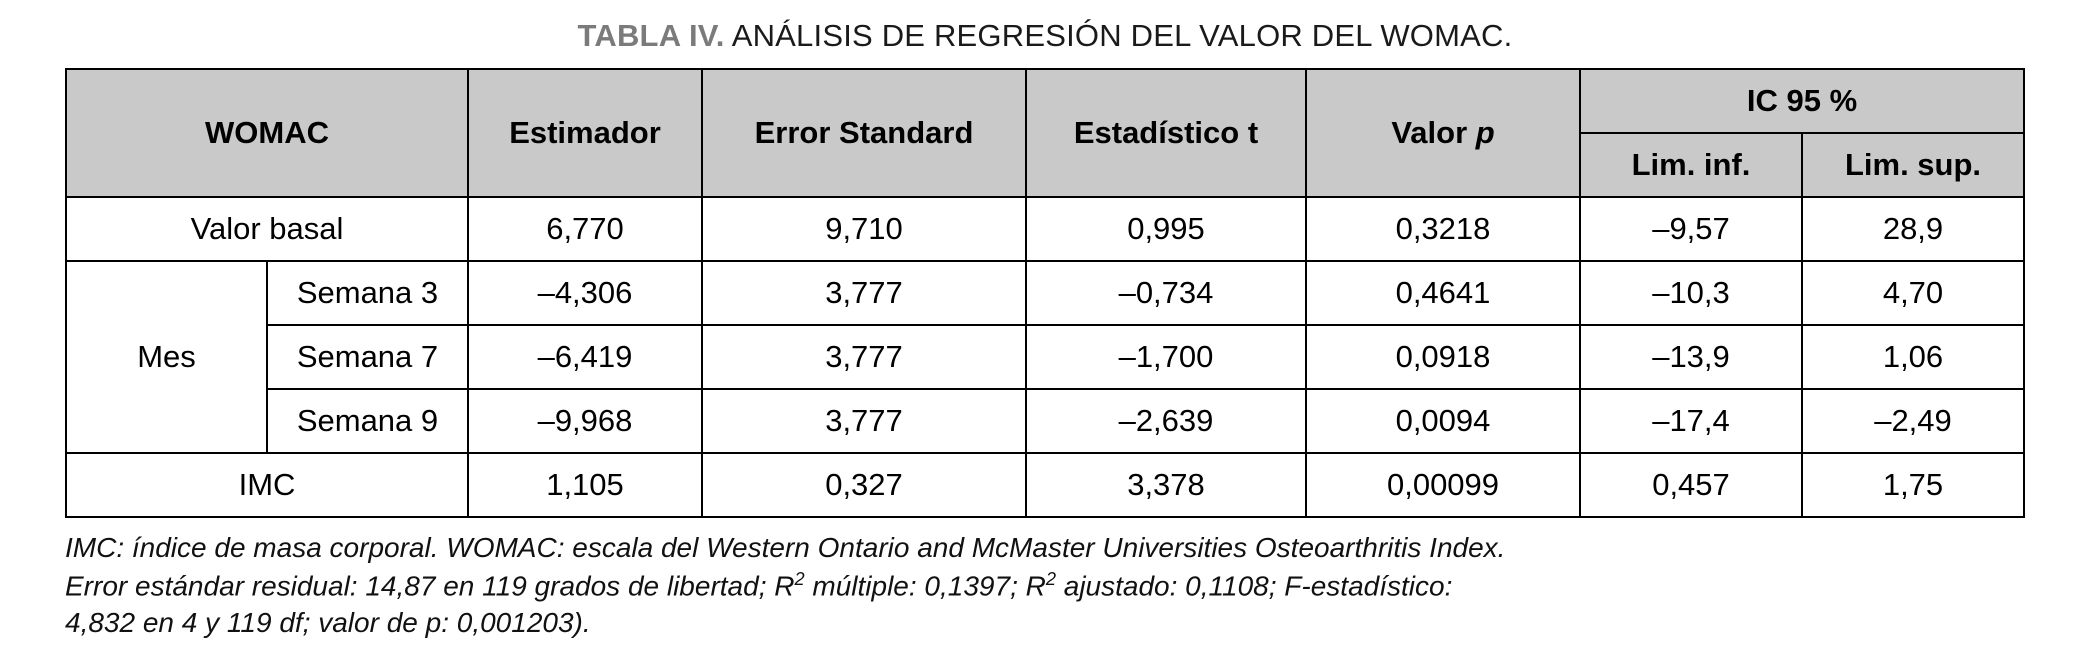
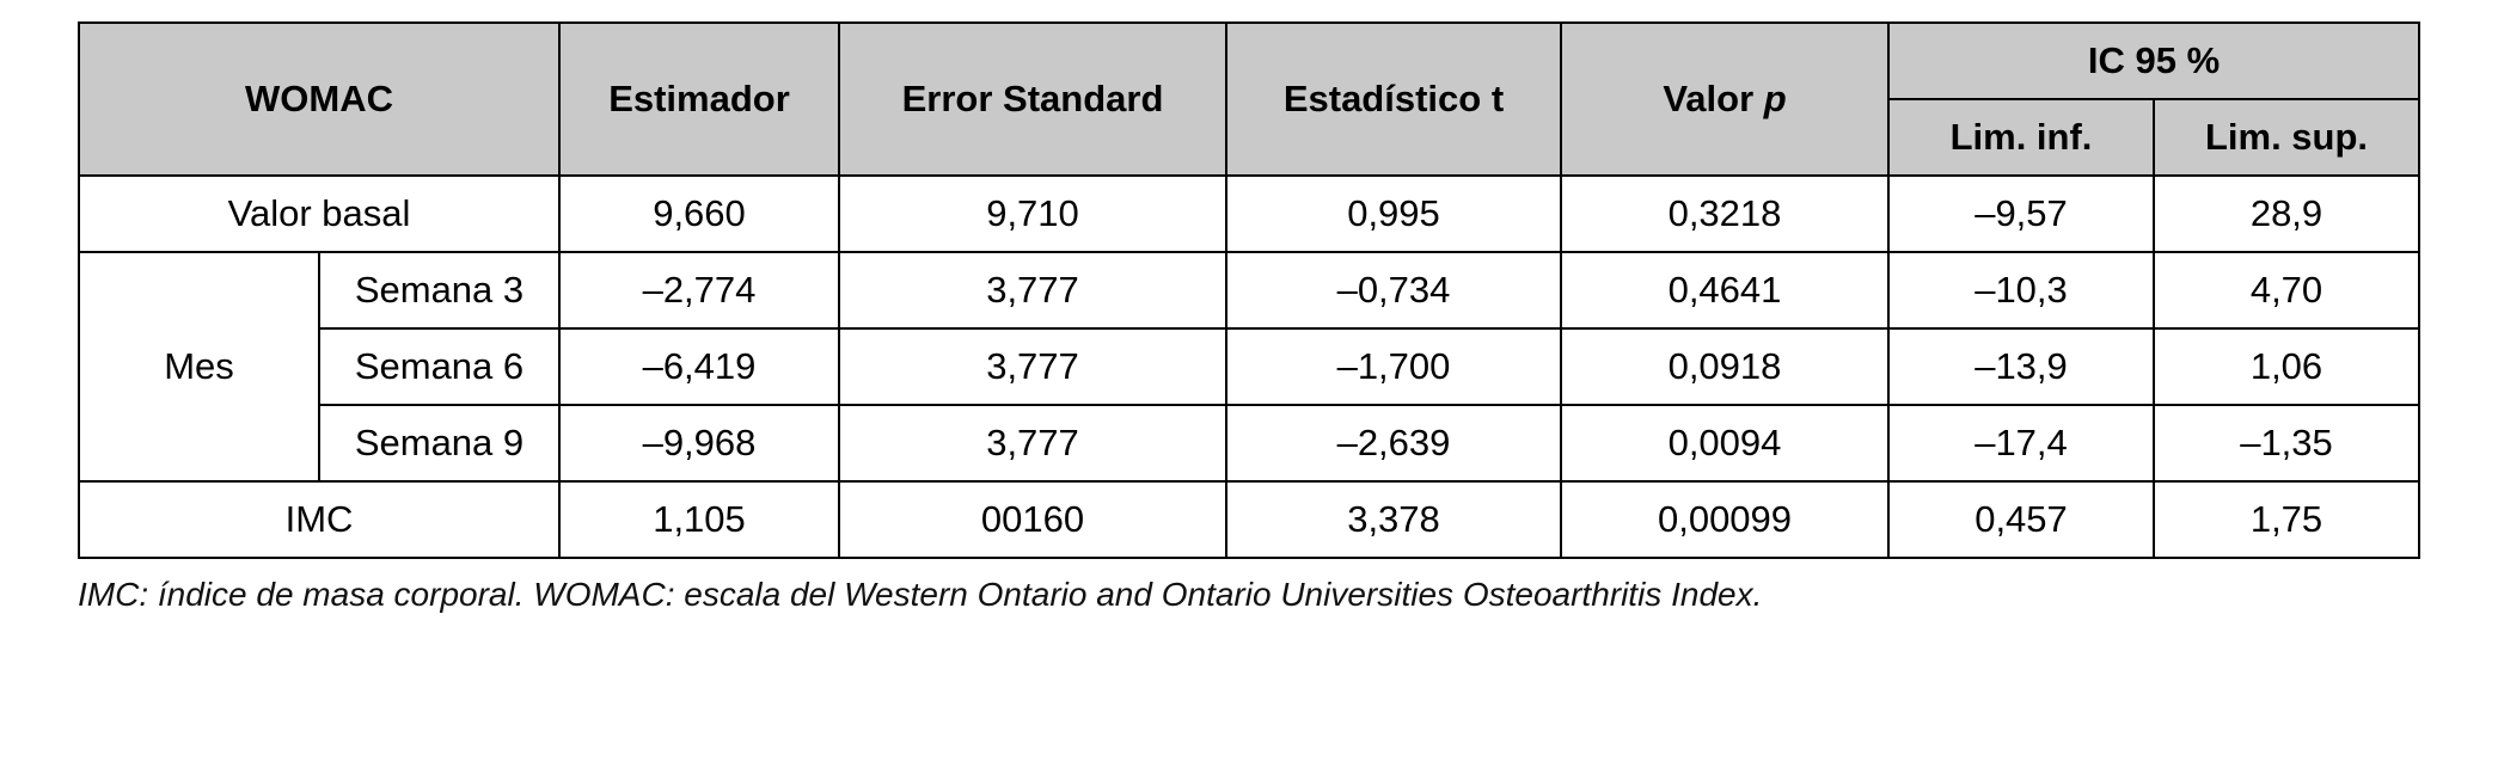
- TABLA IV. ANÁLISIS DE REGRESIÓN DEL VALOR DEL WOMAC.
  WOMAC	Estimador	Error Standard	Estadístico t	Valor p	IC 95 %
  Lim. inf.	Lim. sup.
- Valor basal	6,770	9,710	0,995	0,3218	–9,57	28,9
+ Valor basal	9,660	9,710	0,995	0,3218	–9,57	28,9
- Mes	Semana 3	–4,306	3,777	–0,734	0,4641	–10,3	4,70
+ Mes	Semana 3	–2,774	3,777	–0,734	0,4641	–10,3	4,70
- Semana 7	–6,419	3,777	–1,700	0,0918	–13,9	1,06
+ Semana 6	–6,419	3,777	–1,700	0,0918	–13,9	1,06
- Semana 9	–9,968	3,777	–2,639	0,0094	–17,4	–2,49
+ Semana 9	–9,968	3,777	–2,639	0,0094	–17,4	–1,35
- IMC	1,105	0,327	3,378	0,00099	0,457	1,75
+ IMC	1,105	00160	3,378	0,00099	0,457	1,75
- IMC: índice de masa corporal. WOMAC: escala del Western Ontario and McMaster Universities Osteoarthritis Index.
+ IMC: índice de masa corporal. WOMAC: escala del Western Ontario and Ontario Universities Osteoarthritis Index.
- Error estándar residual: 14,87 en 119 grados de libertad; R2 múltiple: 0,1397; R2 ajustado: 0,1108; F-estadístico:
- 4,832 en 4 y 119 df; valor de p: 0,001203).
